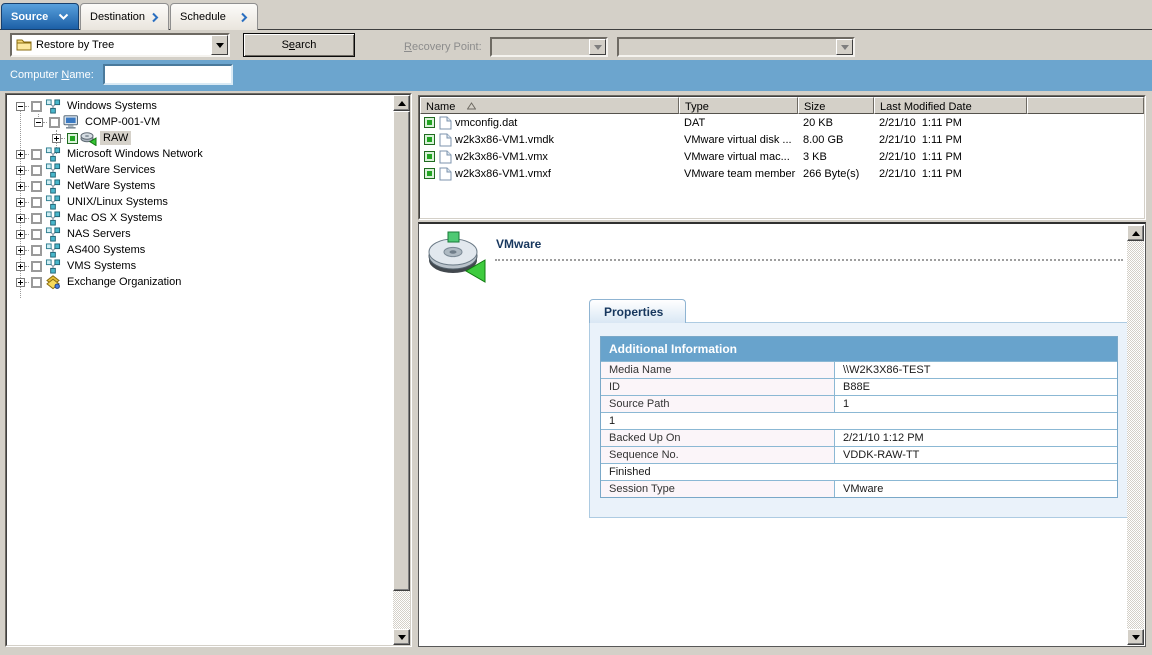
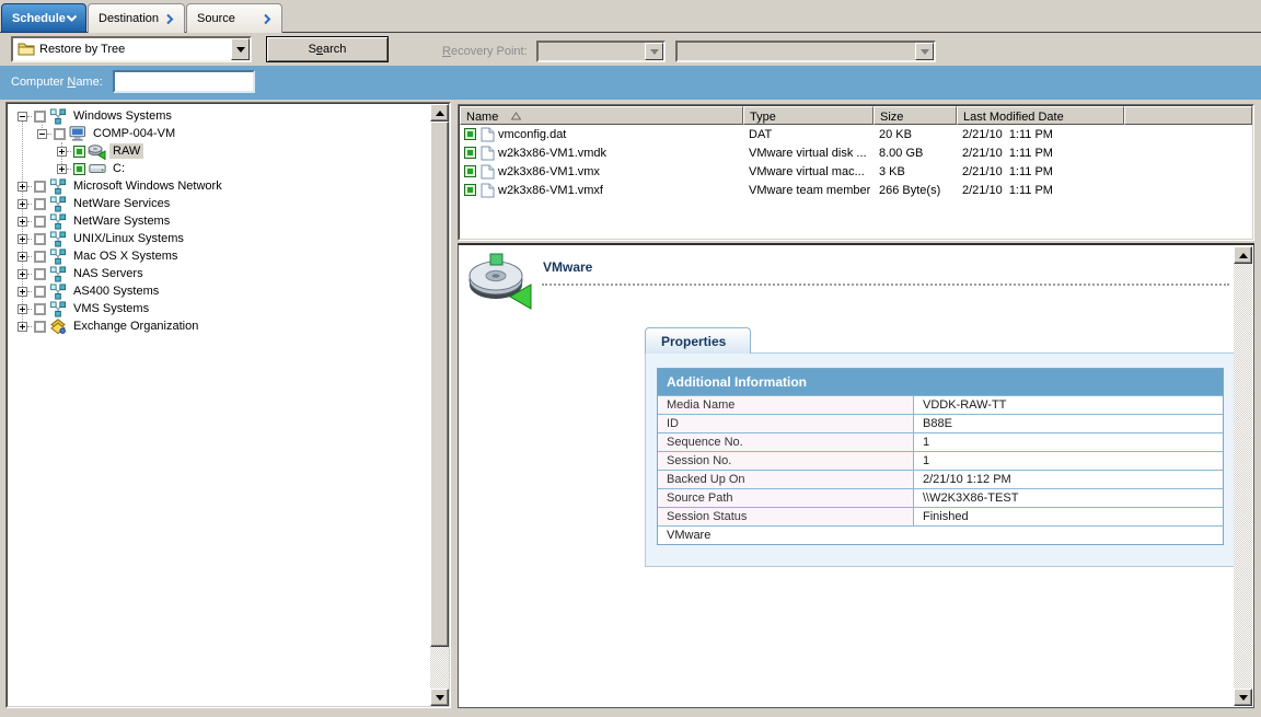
- Source
+ Schedule
  Destination
- Schedule
+ Source
  Restore by Tree
  Search
  Recovery Point:
  Computer Name:
  Windows Systems
- COMP-001-VM
+ COMP-004-VM
  RAW
+ C:
  Microsoft Windows Network
  NetWare Services
  NetWare Systems
  UNIX/Linux Systems
  Mac OS X Systems
  NAS Servers
  AS400 Systems
  VMS Systems
  Exchange Organization
  Name
  Type
  Size
  Last Modified Date
  vmconfig.dat
  DAT
  20 KB
  2/21/10 1:11 PM
  w2k3x86-VM1.vmdk
  VMware virtual disk ...
  8.00 GB
  2/21/10 1:11 PM
  w2k3x86-VM1.vmx
  VMware virtual mac...
  3 KB
  2/21/10 1:11 PM
  w2k3x86-VM1.vmxf
  VMware team member
  266 Byte(s)
  2/21/10 1:11 PM
  VMware
  Properties
  Additional Information
  Media Name
- \\W2K3X86-TEST
+ VDDK-RAW-TT
  ID
  B88E
- Source Path
+ Sequence No.
  1
+ Session No.
  1
  Backed Up On
  2/21/10 1:12 PM
- Sequence No.
+ Source Path
- VDDK-RAW-TT
+ \\W2K3X86-TEST
+ Session Status
  Finished
- Session Type
  VMware
